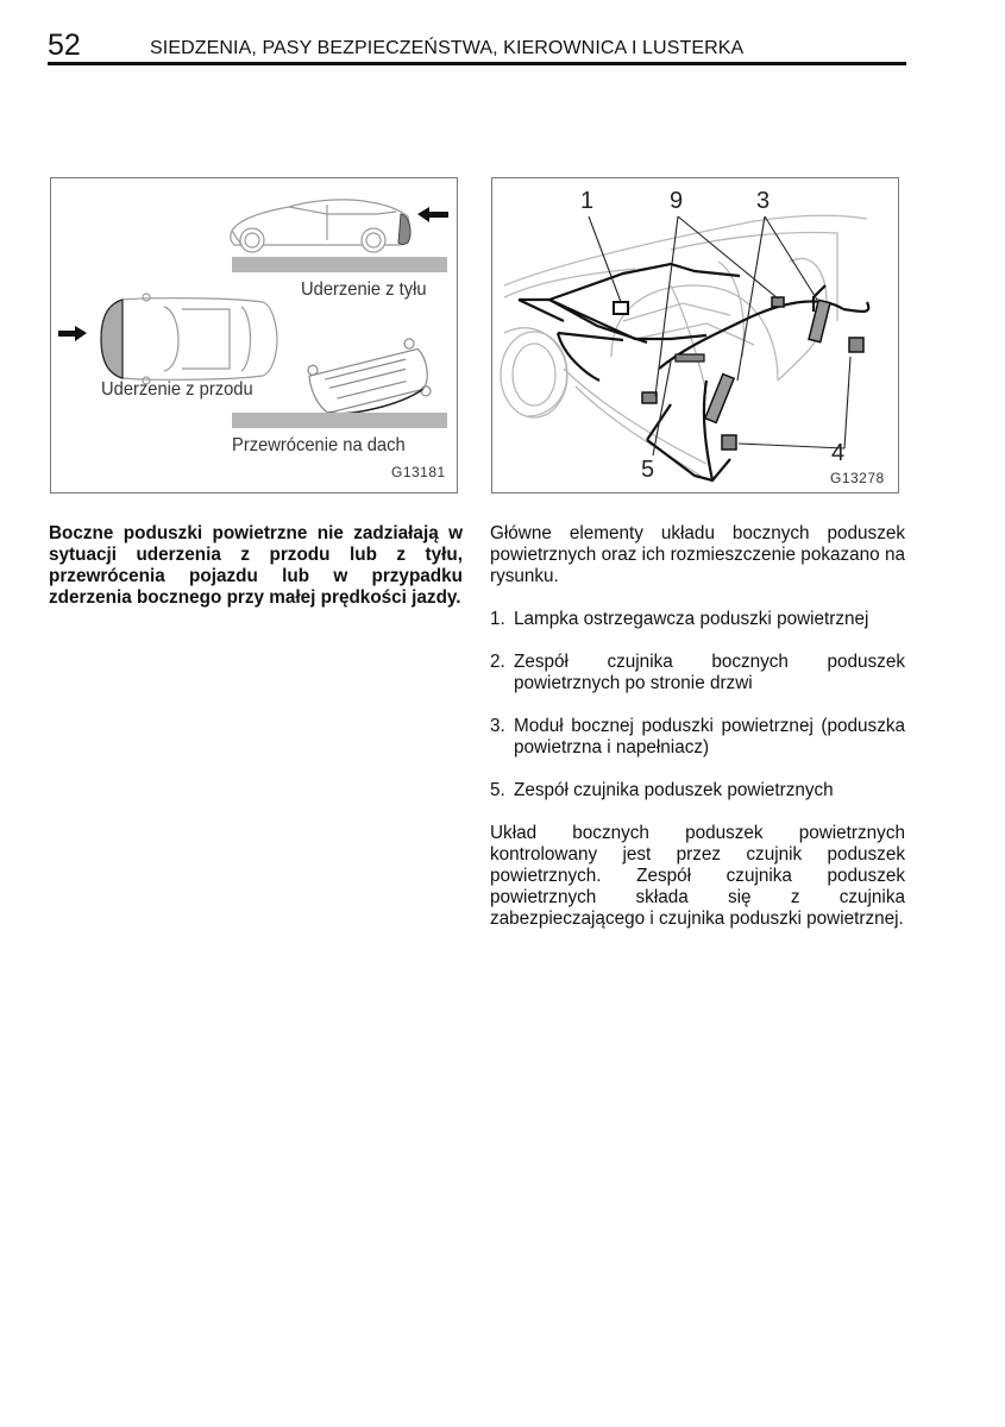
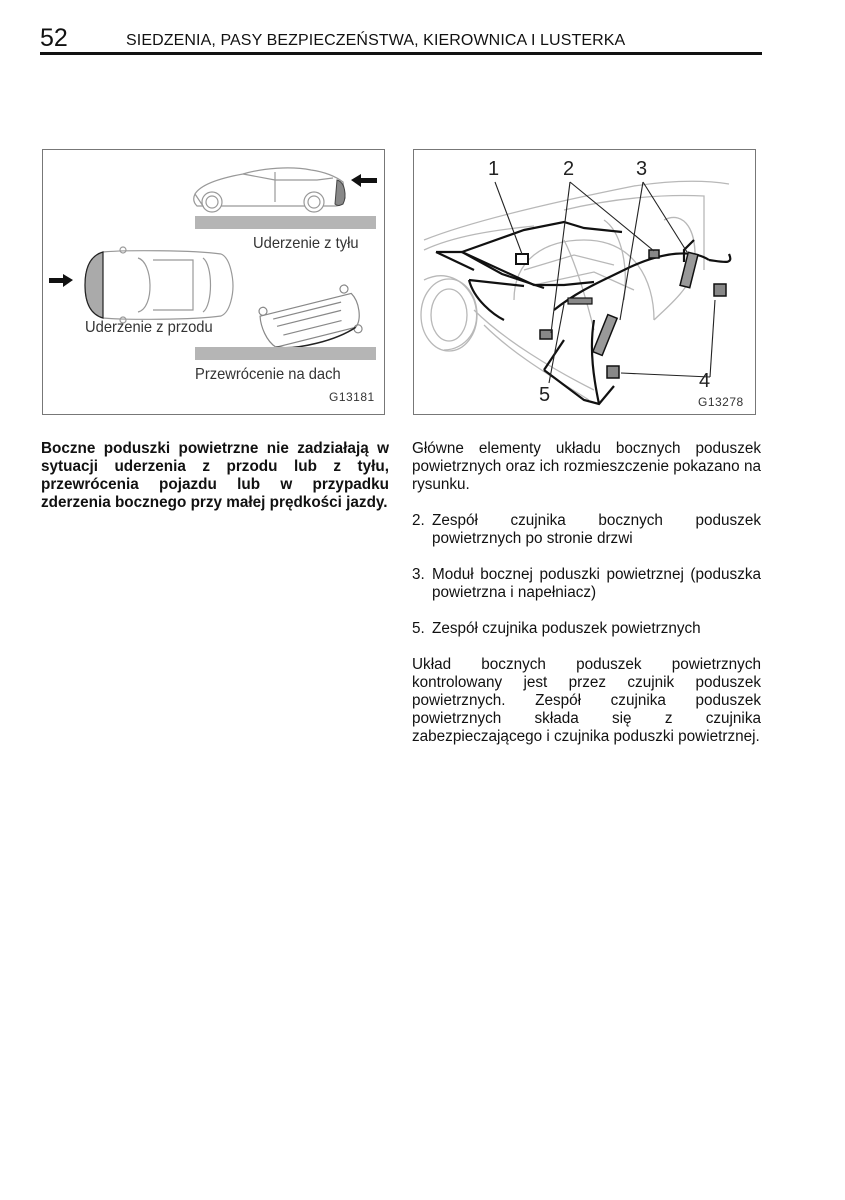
  52
  SIEDZENIA, PASY BEZPIECZEŃSTWA, KIEROWNICA I LUSTERKA
  Uderzenie z tyłu
  Uderzenie z przodu
  Przewrócenie na dach
  G13181
  1
- 9
+ 2
  3
  4
  5
  G13278
  Boczne poduszki powietrzne nie zadziałają w sytuacji uderzenia z przodu lub z tyłu, przewrócenia pojazdu lub w przypadku zderzenia bocznego przy małej prędkości jazdy.
  Główne elementy układu bocznych poduszek powietrznych oraz ich rozmieszczenie pokazano na rysunku.
- 1.
- Lampka ostrzegawcza poduszki powietrznej
  2.
  Zespół czujnika bocznych poduszek powietrznych po stronie drzwi
  3.
  Moduł bocznej poduszki powietrznej (poduszka powietrzna i napełniacz)
  5.
  Zespół czujnika poduszek powietrznych
  Układ bocznych poduszek powietrznych kontrolowany jest przez czujnik poduszek powietrznych. Zespół czujnika poduszek powietrznych składa się z czujnika zabezpieczającego i czujnika poduszki powietrznej.
